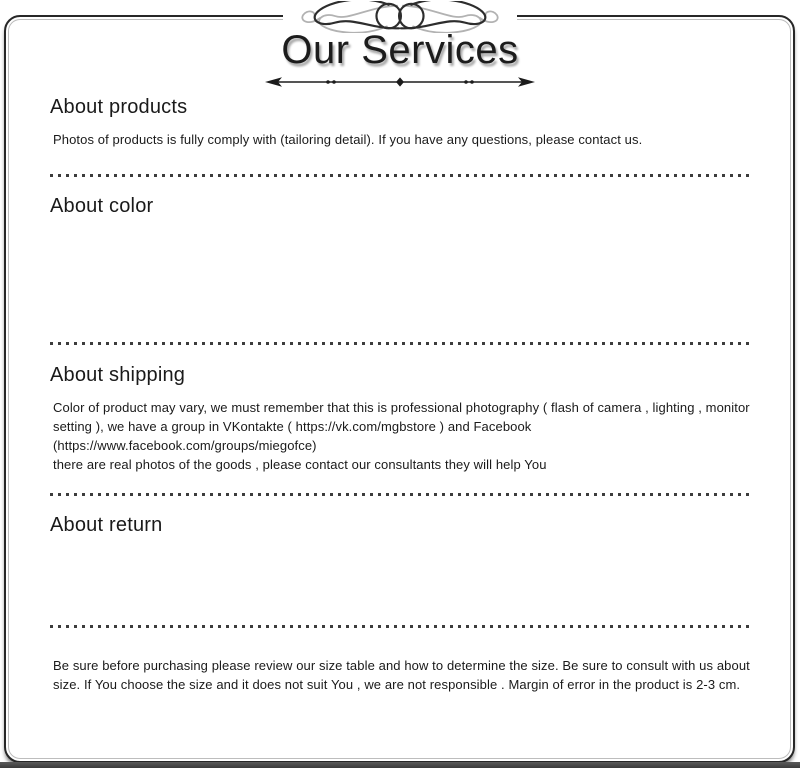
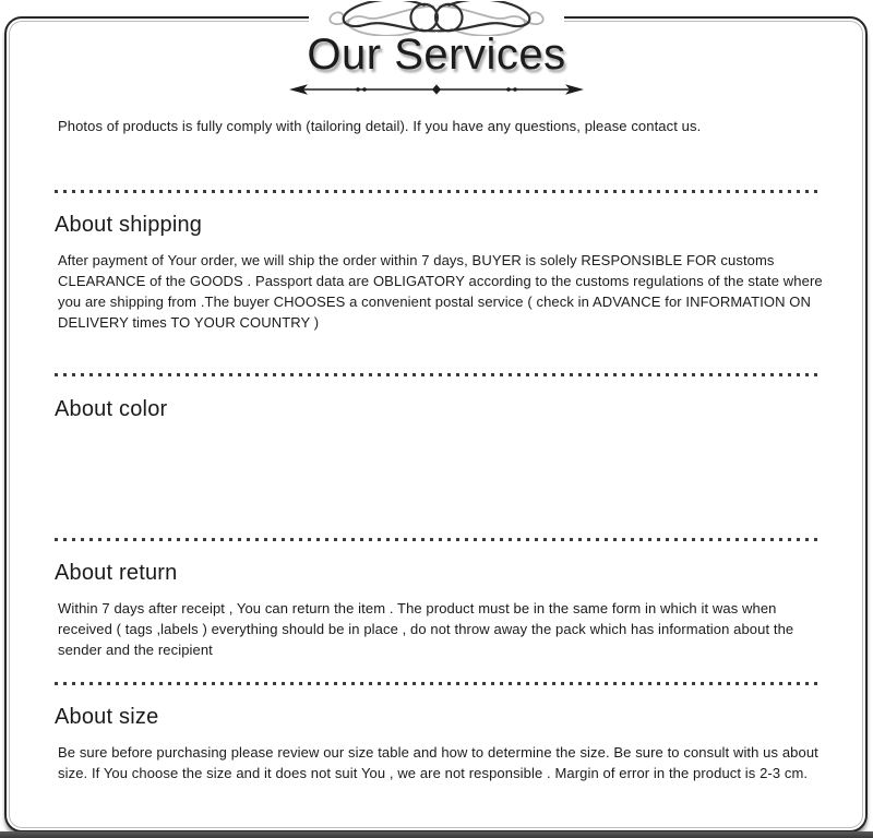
  Our Services
- About products
  Photos of products is fully comply with (tailoring detail). If you have any questions, please contact us.
- About color
+ About shipping
+ After payment of Your order, we will ship the order within 7 days, BUYER is solely RESPONSIBLE FOR customs
+ CLEARANCE of the GOODS . Passport data are OBLIGATORY according to the customs regulations of the state where
+ you are shipping from .The buyer CHOOSES a convenient postal service ( check in ADVANCE for INFORMATION ON
+ DELIVERY times TO YOUR COUNTRY )
- About shipping
+ About color
- Color of product may vary, we must remember that this is professional photography ( flash of camera , lighting , monitor
- setting ), we have a group in VKontakte ( https://vk.com/mgbstore ) and Facebook
- (https://www.facebook.com/groups/miegofce)
- there are real photos of the goods , please contact our consultants they will help You
  About return
+ Within 7 days after receipt , You can return the item . The product must be in the same form in which it was when
+ received ( tags ,labels ) everything should be in place , do not throw away the pack which has information about the
+ sender and the recipient
+ About size
  Be sure before purchasing please review our size table and how to determine the size. Be sure to consult with us about
  size. If You choose the size and it does not suit You , we are not responsible . Margin of error in the product is 2-3 cm.
